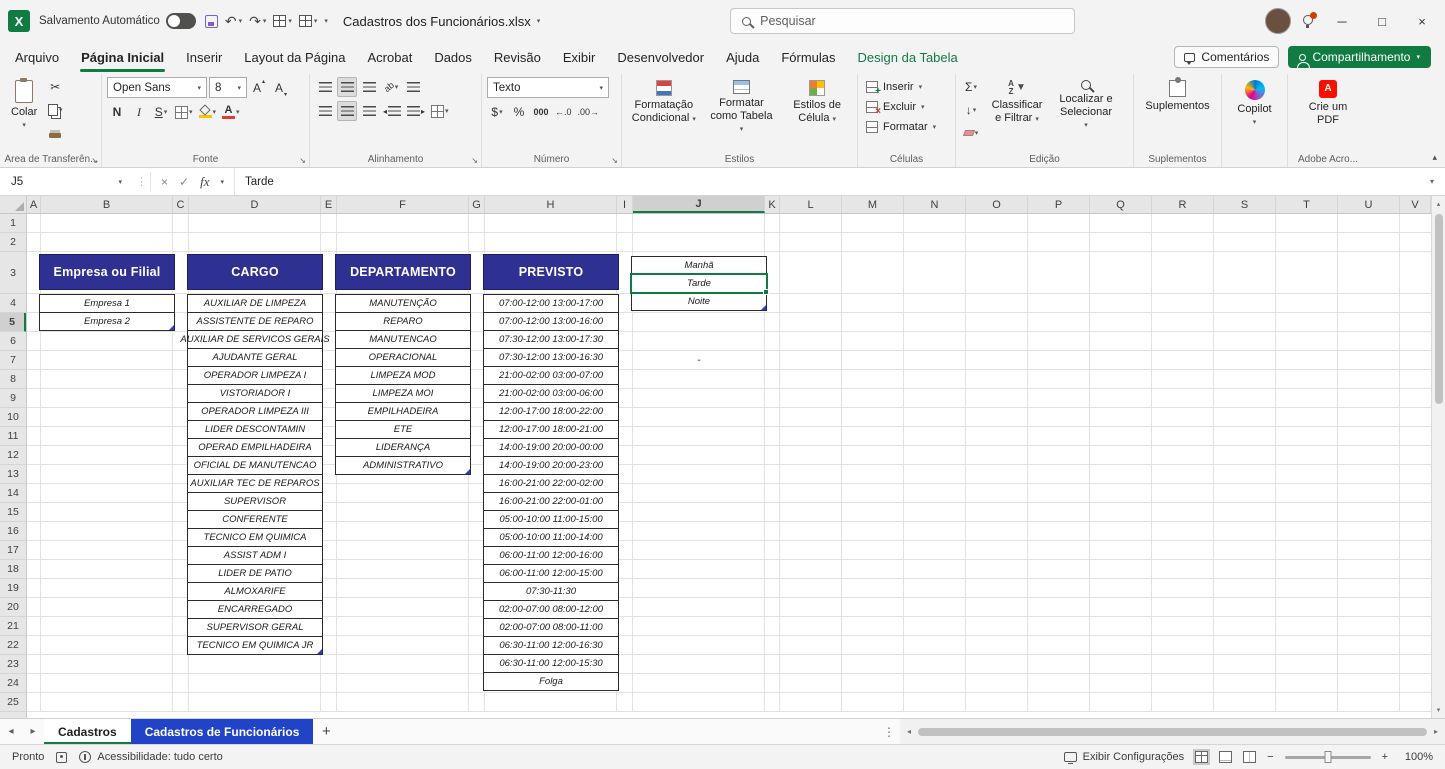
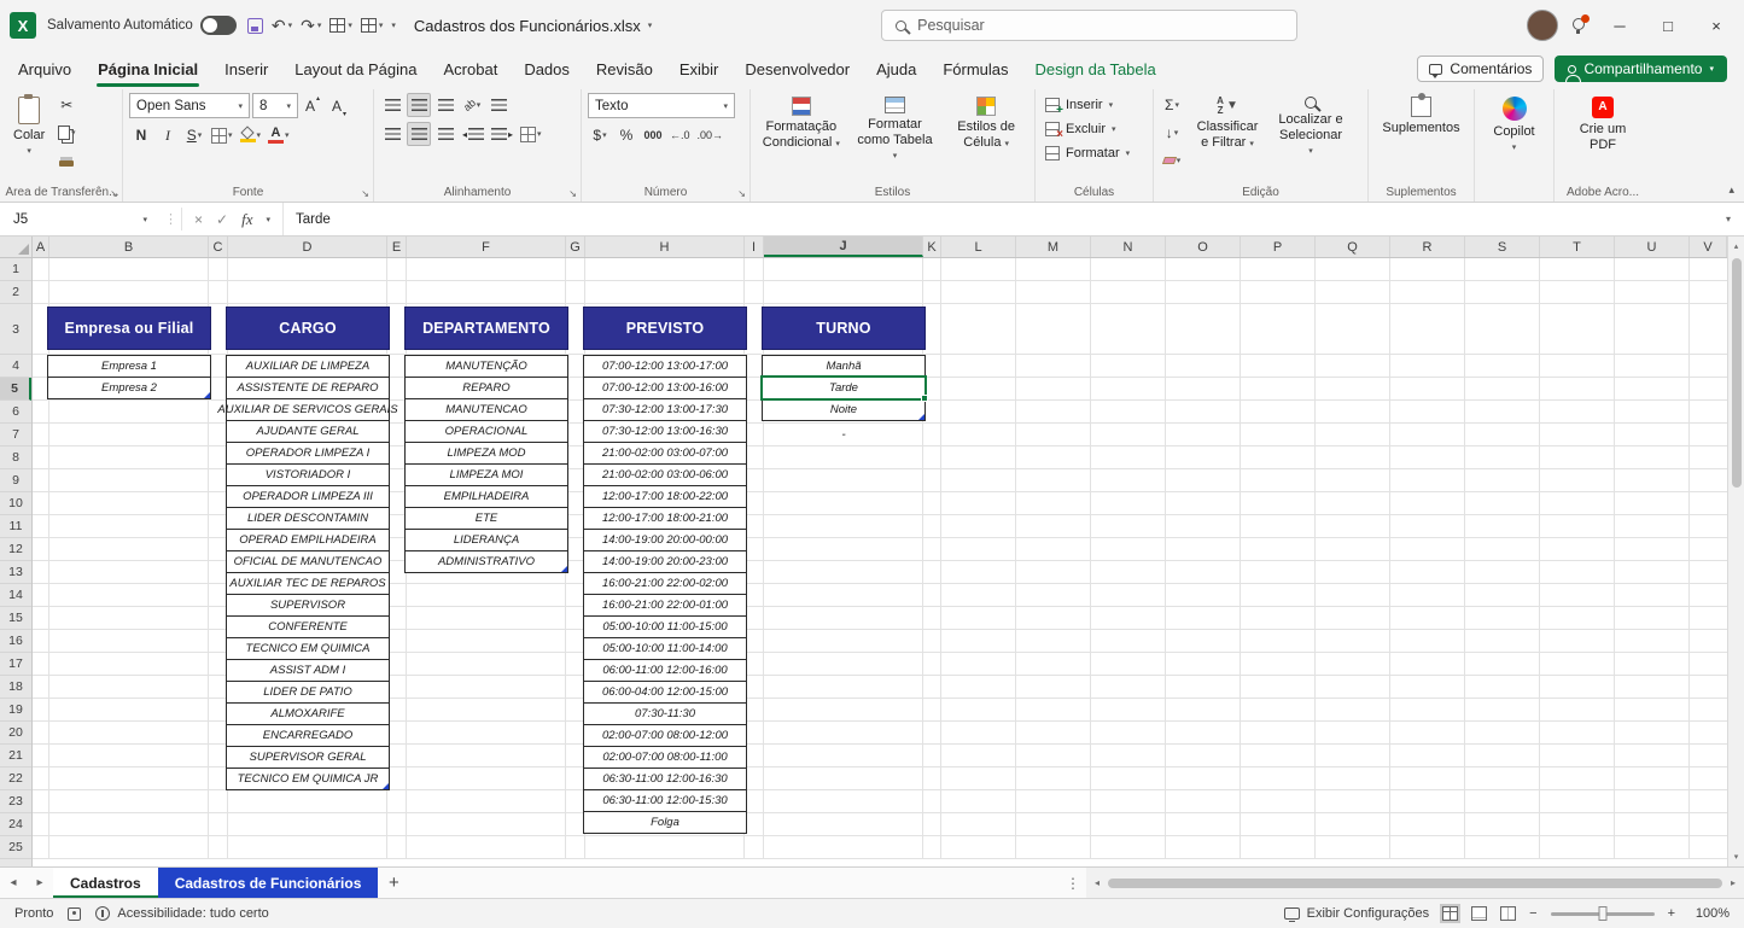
  X
  Salvamento Automático
  ↶
  ↷
  Cadastros dos Funcionários.xlsx
  Pesquisar
  ─
  □
  ×
  Arquivo
  Página Inicial
  Inserir
  Layout da Página
  Acrobat
  Dados
  Revisão
  Exibir
  Desenvolvedor
  Ajuda
  Fórmulas
  Design da Tabela
  Comentários
  Compartilhamento
  Colar
  ✂
  Área de Transferên...
  ↘
  Open Sans
  8
  A
  A
  N
  I
  S
  A
  Fonte
  ↘
  ◂
  ▸
  Alinhamento
  ↘
  Texto
  $
  %
  000
  ←.0
  .00→
  Número
  ↘
  Formatação Condicional
  Formatar como Tabela
  Estilos de Célula
  Estilos
  Inserir
  Excluir
  Formatar
  Células
  Σ
  ↓
  A
  Z
  ▼
  Classificar e Filtrar
  Localizar e Selecionar
  Edição
  Suplementos
  Suplementos
  Copilot
  A
  Crie um PDF
  Adobe Acro...
  ▴
  J5
  ⋮
  ×
  ✓
  fx
  Tarde
  ▾
  A
  B
  C
  D
  E
  F
  G
  H
  I
  J
  K
  L
  M
  N
  O
  P
  Q
  R
  S
  T
  U
  V
  1
  2
  3
  4
  5
  6
  7
  8
  9
  10
  11
  12
  13
  14
  15
  16
  17
  18
  19
  20
  21
  22
  23
  24
  25
  Empresa ou Filial
  Empresa 1
  Empresa 2
  CARGO
  AUXILIAR DE LIMPEZA
  ASSISTENTE DE REPARO
  AUXILIAR DE SERVICOS GERAIS
  AJUDANTE GERAL
  OPERADOR LIMPEZA I
  VISTORIADOR I
  OPERADOR LIMPEZA III
  LIDER DESCONTAMIN
  OPERAD EMPILHADEIRA
  OFICIAL DE MANUTENCAO
  AUXILIAR TEC DE REPAROS
  SUPERVISOR
  CONFERENTE
  TECNICO EM QUIMICA
  ASSIST ADM I
  LIDER DE PATIO
  ALMOXARIFE
  ENCARREGADO
  SUPERVISOR GERAL
  TECNICO EM QUIMICA JR
  DEPARTAMENTO
  MANUTENÇÃO
  REPARO
  MANUTENCAO
  OPERACIONAL
  LIMPEZA MOD
  LIMPEZA MOI
  EMPILHADEIRA
  ETE
  LIDERANÇA
  ADMINISTRATIVO
  PREVISTO
  07:00-12:00 13:00-17:00
  07:00-12:00 13:00-16:00
  07:30-12:00 13:00-17:30
  07:30-12:00 13:00-16:30
  21:00-02:00 03:00-07:00
  21:00-02:00 03:00-06:00
  12:00-17:00 18:00-22:00
  12:00-17:00 18:00-21:00
  14:00-19:00 20:00-00:00
  14:00-19:00 20:00-23:00
  16:00-21:00 22:00-02:00
  16:00-21:00 22:00-01:00
  05:00-10:00 11:00-15:00
  05:00-10:00 11:00-14:00
  06:00-11:00 12:00-16:00
- 06:00-11:00 12:00-15:00
+ 06:00-04:00 12:00-15:00
  07:30-11:30
  02:00-07:00 08:00-12:00
  02:00-07:00 08:00-11:00
  06:30-11:00 12:00-16:30
  06:30-11:00 12:00-15:30
  Folga
+ TURNO
  Manhã
  Tarde
  Noite
  -
  ◂
  ▸
  Cadastros
  Cadastros de Funcionários
  +
  ⋮
  ◂
  ▸
  Pronto
  Acessibilidade: tudo certo
  Exibir Configurações
  −
  +
  100%
